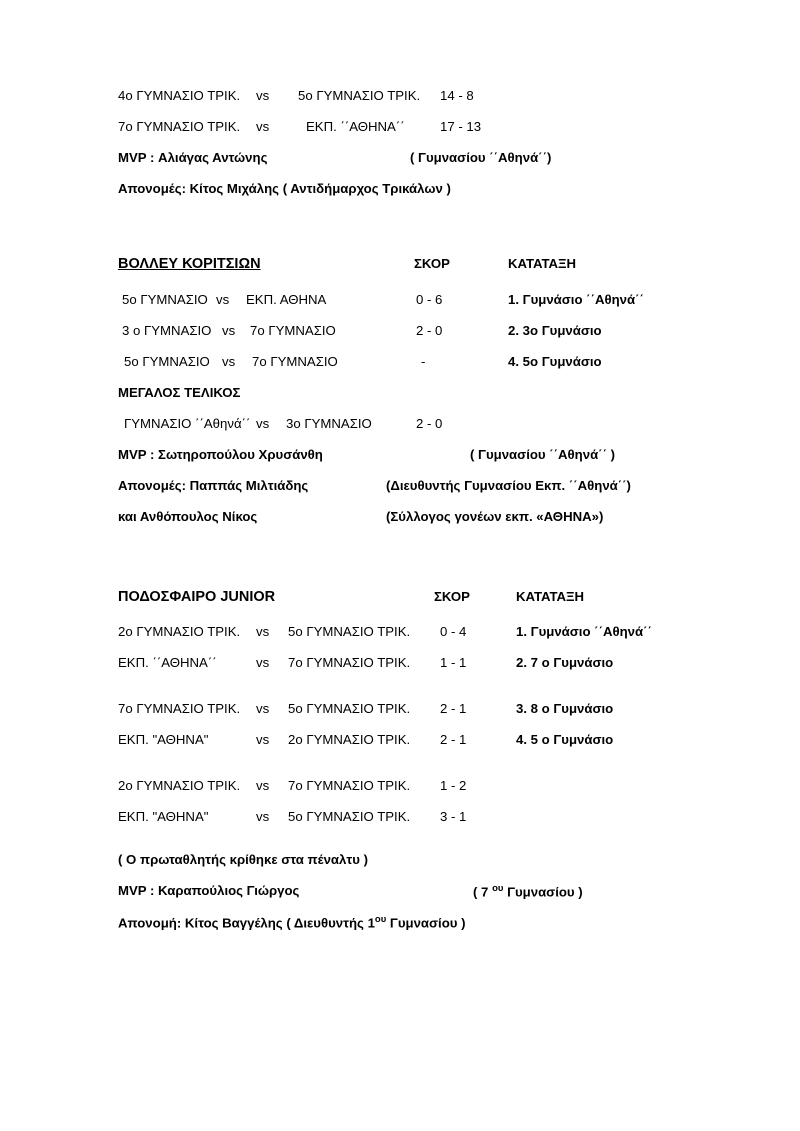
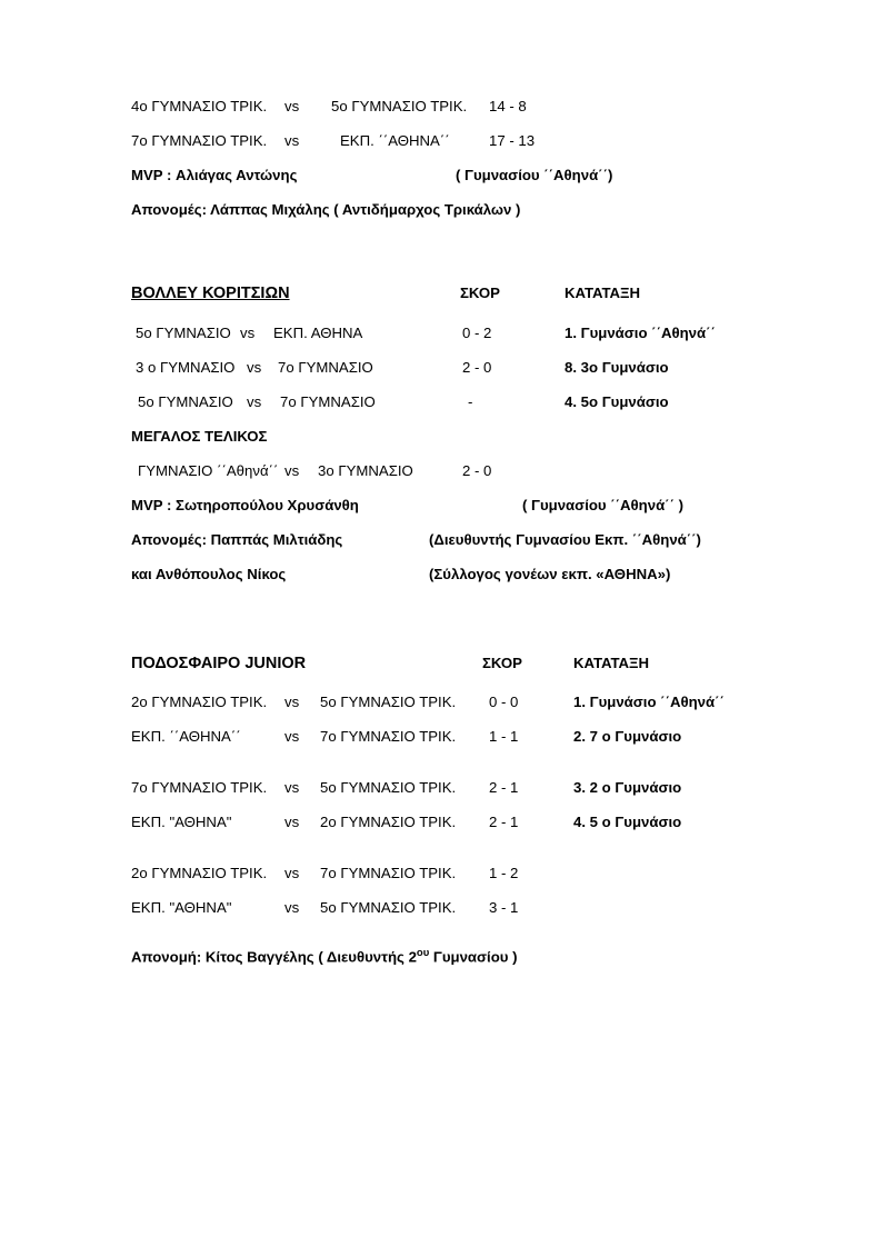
  4ο ΓΥΜΝΑΣΙΟ ΤΡΙΚ.
  vs
  5ο ΓΥΜΝΑΣΙΟ ΤΡΙΚ.
  14 - 8
  7ο ΓΥΜΝΑΣΙΟ ΤΡΙΚ.
  vs
  ΕΚΠ. ΄΄ΑΘΗΝΑ΄΄
  17 - 13
  MVP : Αλιάγας Αντώνης
  ( Γυμνασίου ΄΄Αθηνά΄΄)
- Απονομές: Κίτος Μιχάλης ( Αντιδήμαρχος Τρικάλων )
+ Απονομές: Λάππας Μιχάλης ( Αντιδήμαρχος Τρικάλων )
  ΒΟΛΛΕΥ ΚΟΡΙΤΣΙΩΝ
  ΣΚΟΡ
  ΚΑΤΑΤΑΞΗ
  5ο ΓΥΜΝΑΣΙΟ
  vs
  ΕΚΠ. ΑΘΗΝΑ
- 0 - 6
+ 0 - 2
  1. Γυμνάσιο ΄΄Αθηνά΄΄
  3 ο ΓΥΜΝΑΣΙΟ
  vs
  7ο ΓΥΜΝΑΣΙΟ
  2 - 0
- 2. 3ο Γυμνάσιο
+ 8. 3ο Γυμνάσιο
  5ο ΓΥΜΝΑΣΙΟ
  vs
  7ο ΓΥΜΝΑΣΙΟ
  -
  4. 5ο Γυμνάσιο
  ΜΕΓΑΛΟΣ ΤΕΛΙΚΟΣ
  ΓΥΜΝΑΣΙΟ ΄΄Αθηνά΄΄
  vs
  3ο ΓΥΜΝΑΣΙΟ
  2 - 0
  MVP : Σωτηροπούλου Χρυσάνθη
  ( Γυμνασίου ΄΄Αθηνά΄΄ )
  Απονομές: Παππάς Μιλτιάδης
  (Διευθυντής Γυμνασίου Εκπ. ΄΄Αθηνά΄΄)
  και Ανθόπουλος Νίκος
  (Σύλλογος γονέων εκπ. «ΑΘΗΝΑ»)
  ΠΟΔΟΣΦΑΙΡΟ JUNIOR
  ΣΚΟΡ
  ΚΑΤΑΤΑΞΗ
  2ο ΓΥΜΝΑΣΙΟ ΤΡΙΚ.
  vs
  5ο ΓΥΜΝΑΣΙΟ ΤΡΙΚ.
- 0 - 4
+ 0 - 0
  1. Γυμνάσιο ΄΄Αθηνά΄΄
  ΕΚΠ. ΄΄ΑΘΗΝΑ΄΄
  vs
  7ο ΓΥΜΝΑΣΙΟ ΤΡΙΚ.
  1 - 1
  2. 7 ο Γυμνάσιο
  7ο ΓΥΜΝΑΣΙΟ ΤΡΙΚ.
  vs
  5ο ΓΥΜΝΑΣΙΟ ΤΡΙΚ.
  2 - 1
- 3. 8 ο Γυμνάσιο
+ 3. 2 ο Γυμνάσιο
  ΕΚΠ. "ΑΘΗΝΑ"
  vs
  2ο ΓΥΜΝΑΣΙΟ ΤΡΙΚ.
  2 - 1
  4. 5 ο Γυμνάσιο
  2ο ΓΥΜΝΑΣΙΟ ΤΡΙΚ.
  vs
  7ο ΓΥΜΝΑΣΙΟ ΤΡΙΚ.
  1 - 2
  ΕΚΠ. "ΑΘΗΝΑ"
  vs
  5ο ΓΥΜΝΑΣΙΟ ΤΡΙΚ.
  3 - 1
- ( Ο πρωταθλητής κρίθηκε στα πέναλτυ )
- MVP : Καραπούλιος Γιώργος
- ( 7 ου Γυμνασίου )
- Απονομή: Κίτος Βαγγέλης ( Διευθυντής 1ου Γυμνασίου )
+ Απονομή: Κίτος Βαγγέλης ( Διευθυντής 2ου Γυμνασίου )
